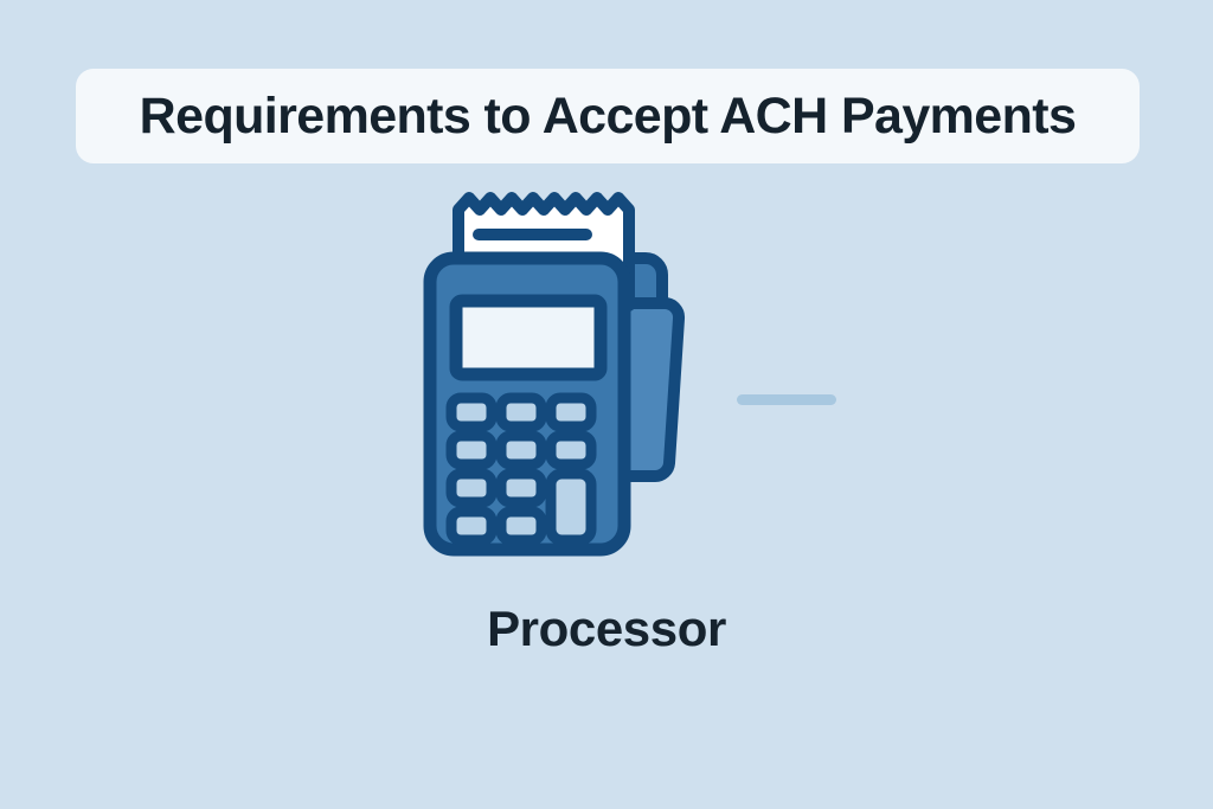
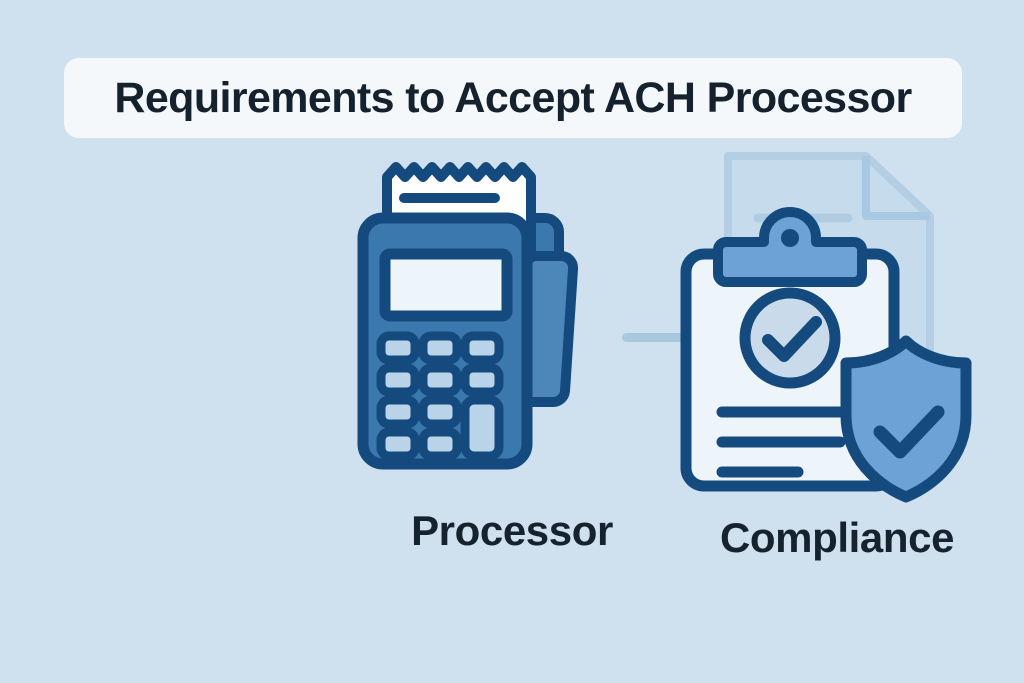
- Requirements to Accept ACH Payments
+ Requirements to Accept ACH Processor
  Processor
+ Compliance
